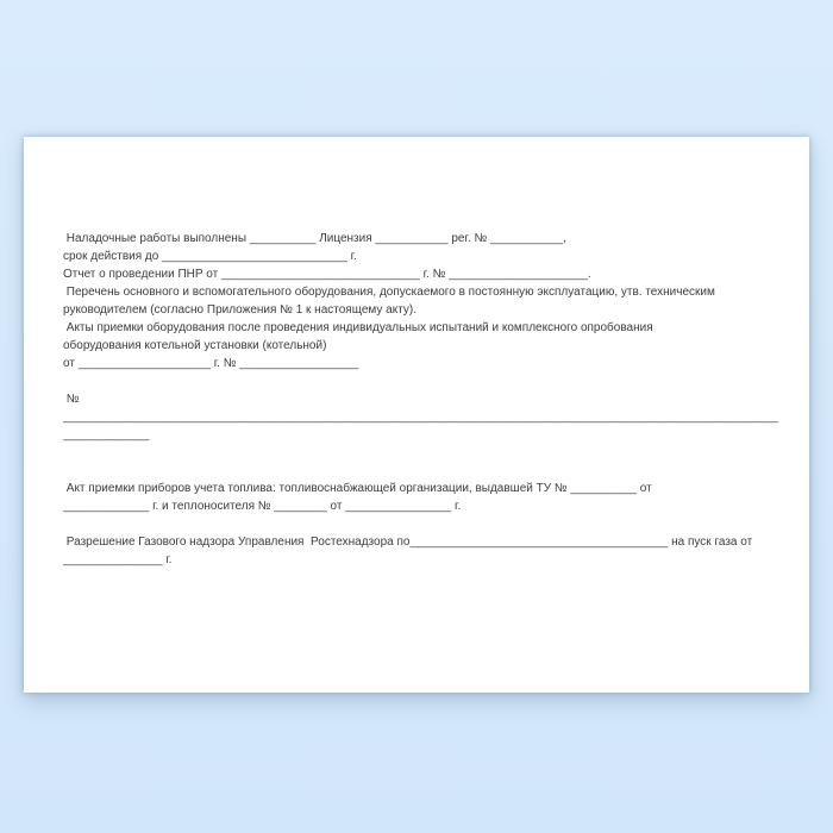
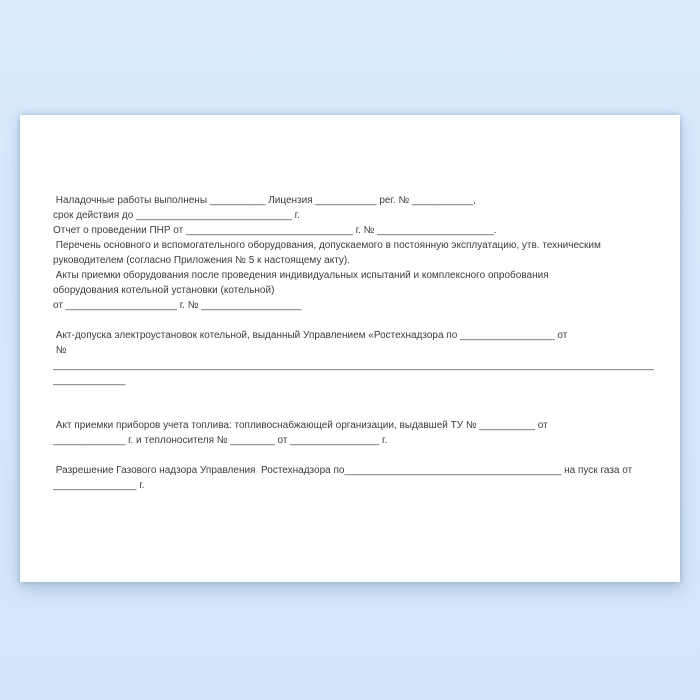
  Наладочные работы выполнены __________ Лицензия ___________ рег. № ___________,
  срок действия до ____________________________ г.
  Отчет о проведении ПНР от ______________________________ г. № _____________________.
  Перечень основного и вспомогательного оборудования, допускаемого в постоянную эксплуатацию, утв. техническим
- руководителем (согласно Приложения № 1 к настоящему акту).
+ руководителем (согласно Приложения № 5 к настоящему акту).
  Акты приемки оборудования после проведения индивидуальных испытаний и комплексного опробования
  оборудования котельной установки (котельной)
  от ____________________ г. № __________________
+ Акт-допуска электроустановок котельной, выданный Управлением «Ростехнадзора по _________________ от
  №
  ____________________________________________________________________________________________________________
  _____________
  Акт приемки приборов учета топлива: топливоснабжающей организации, выдавшей ТУ № __________ от
  _____________ г. и теплоносителя № ________ от ________________ г.
  Разрешение Газового надзора Управления Ростехнадзора по_______________________________________ на пуск газа от
  _______________ г.
